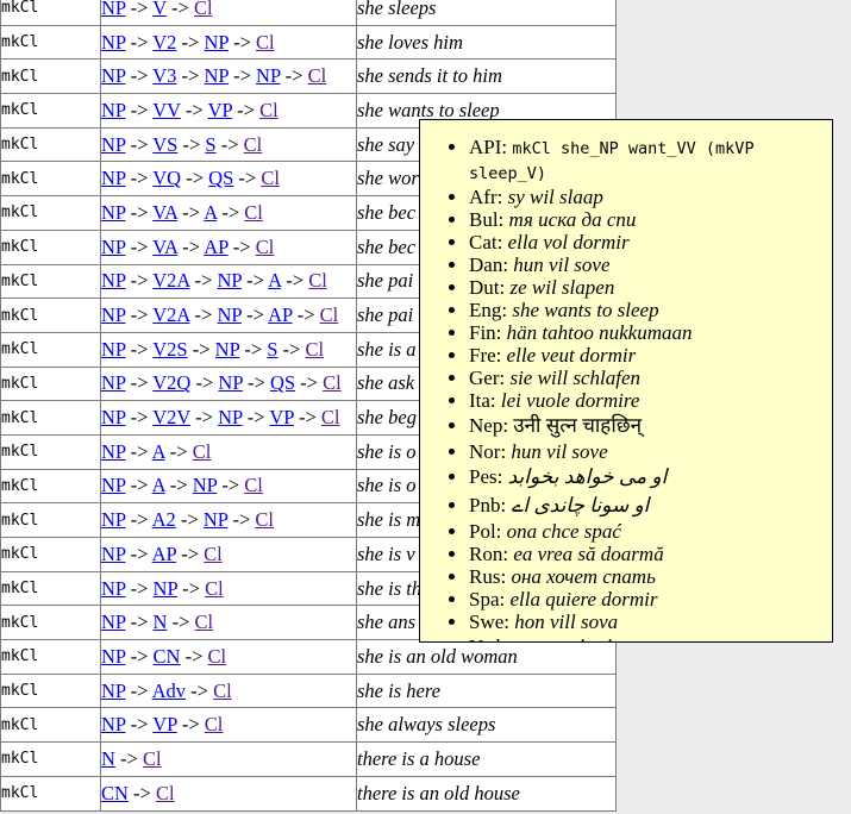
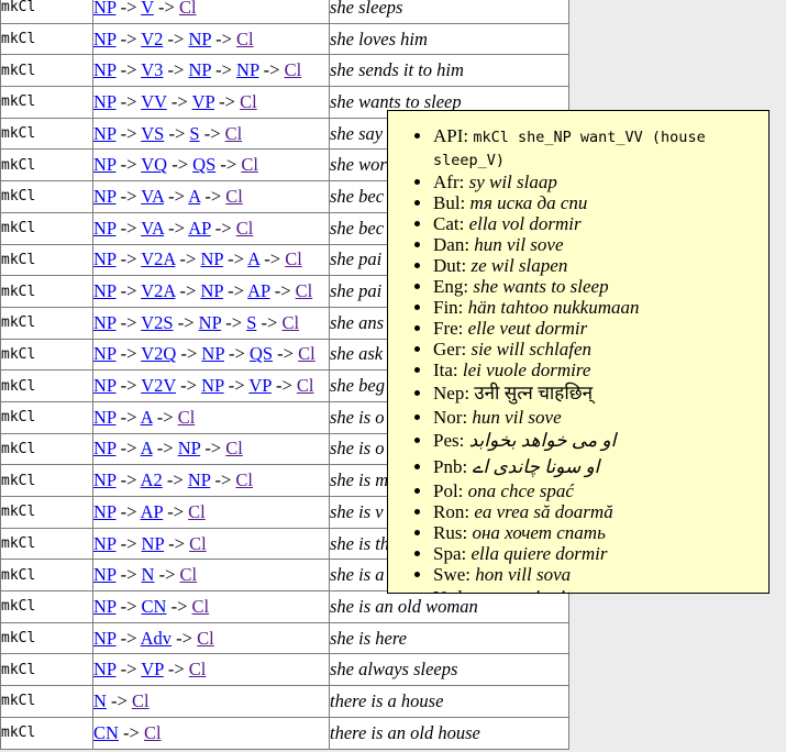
  mkCl	NP -> V -> Cl	she sleeps
  mkCl	NP -> V2 -> NP -> Cl	she loves him
  mkCl	NP -> V3 -> NP -> NP -> Cl	she sends it to him
  mkCl	NP -> VV -> VP -> Cl	she wants to sleep
  mkCl	NP -> VS -> S -> Cl	she say
  mkCl	NP -> VQ -> QS -> Cl	she wor
  mkCl	NP -> VA -> A -> Cl	she bec
  mkCl	NP -> VA -> AP -> Cl	she bec
  mkCl	NP -> V2A -> NP -> A -> Cl	she pai
  mkCl	NP -> V2A -> NP -> AP -> Cl	she pai
- mkCl	NP -> V2S -> NP -> S -> Cl	she is a
+ mkCl	NP -> V2S -> NP -> S -> Cl	she ans
  mkCl	NP -> V2Q -> NP -> QS -> Cl	she ask
  mkCl	NP -> V2V -> NP -> VP -> Cl	she beg
  mkCl	NP -> A -> Cl	she is o
  mkCl	NP -> A -> NP -> Cl	she is o
  mkCl	NP -> A2 -> NP -> Cl	she is m
  mkCl	NP -> AP -> Cl	she is v
  mkCl	NP -> NP -> Cl	she is th
- mkCl	NP -> N -> Cl	she ans
+ mkCl	NP -> N -> Cl	she is a
  mkCl	NP -> CN -> Cl	she is an old woman
  mkCl	NP -> Adv -> Cl	she is here
  mkCl	NP -> VP -> Cl	she always sleeps
  mkCl	N -> Cl	there is a house
  mkCl	CN -> Cl	there is an old house
- API: mkCl she_NP want_VV (mkVP sleep_V)
+ API: mkCl she_NP want_VV (house sleep_V)
  Afr: sy wil slaap
  Bul: тя иска да спи
  Cat: ella vol dormir
  Dan: hun vil sove
  Dut: ze wil slapen
  Eng: she wants to sleep
  Fin: hän tahtoo nukkumaan
  Fre: elle veut dormir
  Ger: sie will schlafen
  Ita: lei vuole dormire
  Nep: उनी सुत्न चाहछिन्
  Nor: hun vil sove
  Pes: او می خواهد بخوابد
  Pnb: او سونا چاندی اے
  Pol: ona chce spać
  Ron: ea vrea să doarmă
  Rus: она хочет спать
  Spa: ella quiere dormir
  Swe: hon vill sova
